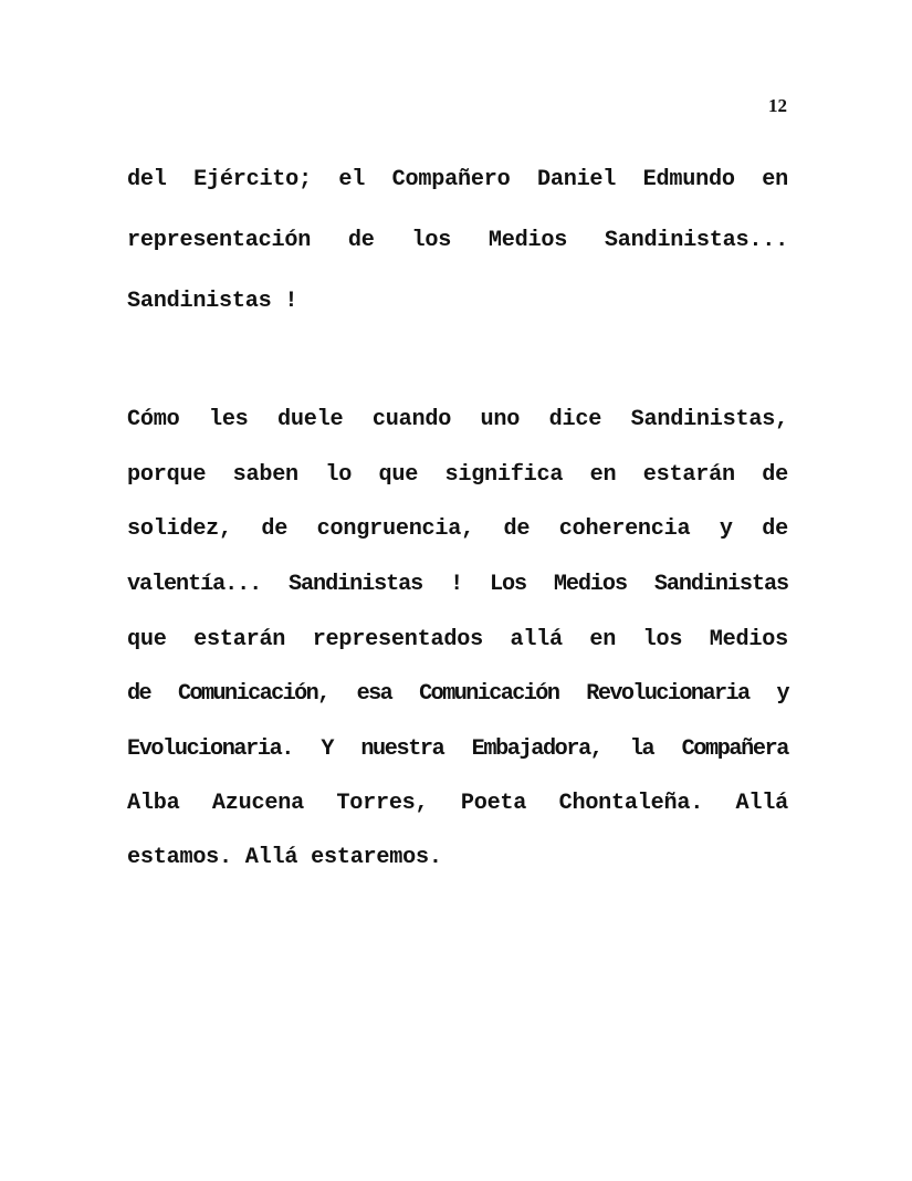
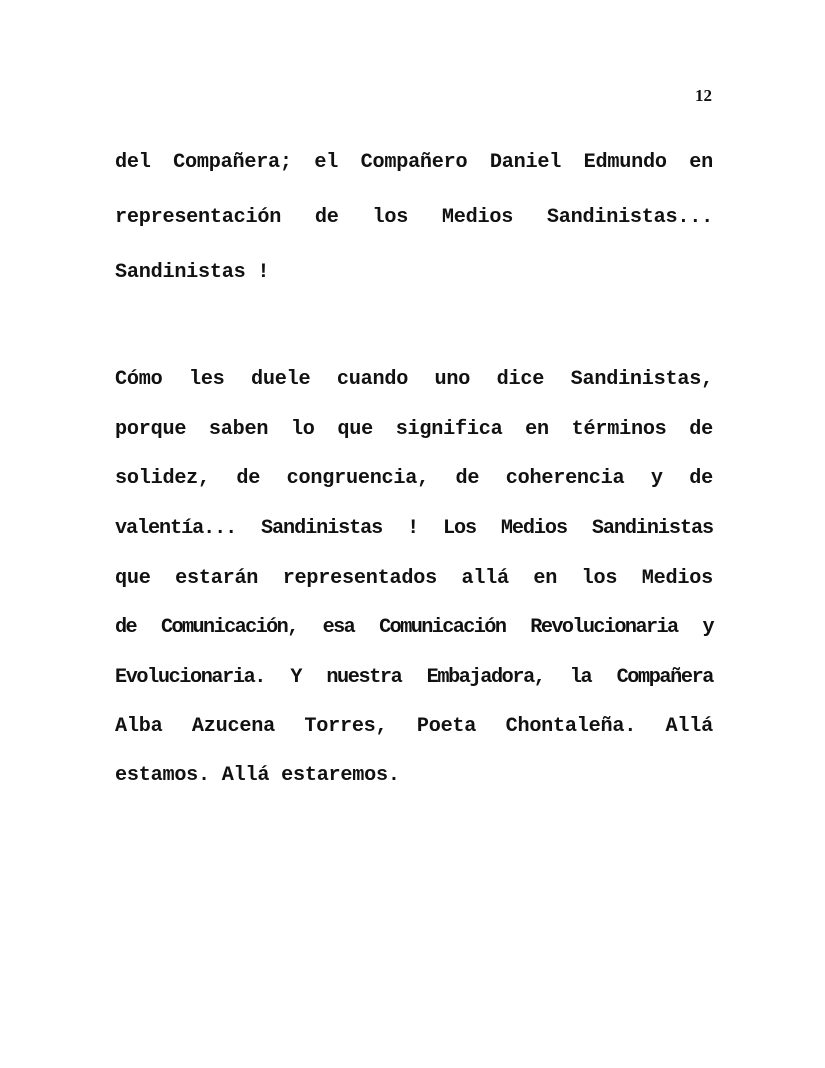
  12
- del Ejército; el Compañero Daniel Edmundo en
+ del Compañera; el Compañero Daniel Edmundo en
  representación de los Medios Sandinistas...
  Sandinistas !
  Cómo les duele cuando uno dice Sandinistas,
- porque saben lo que significa en estarán de
+ porque saben lo que significa en términos de
  solidez, de congruencia, de coherencia y de
  valentía... Sandinistas ! Los Medios Sandinistas
  que estarán representados allá en los Medios
  de Comunicación, esa Comunicación Revolucionaria y
  Evolucionaria. Y nuestra Embajadora, la Compañera
  Alba Azucena Torres, Poeta Chontaleña. Allá
  estamos. Allá estaremos.
